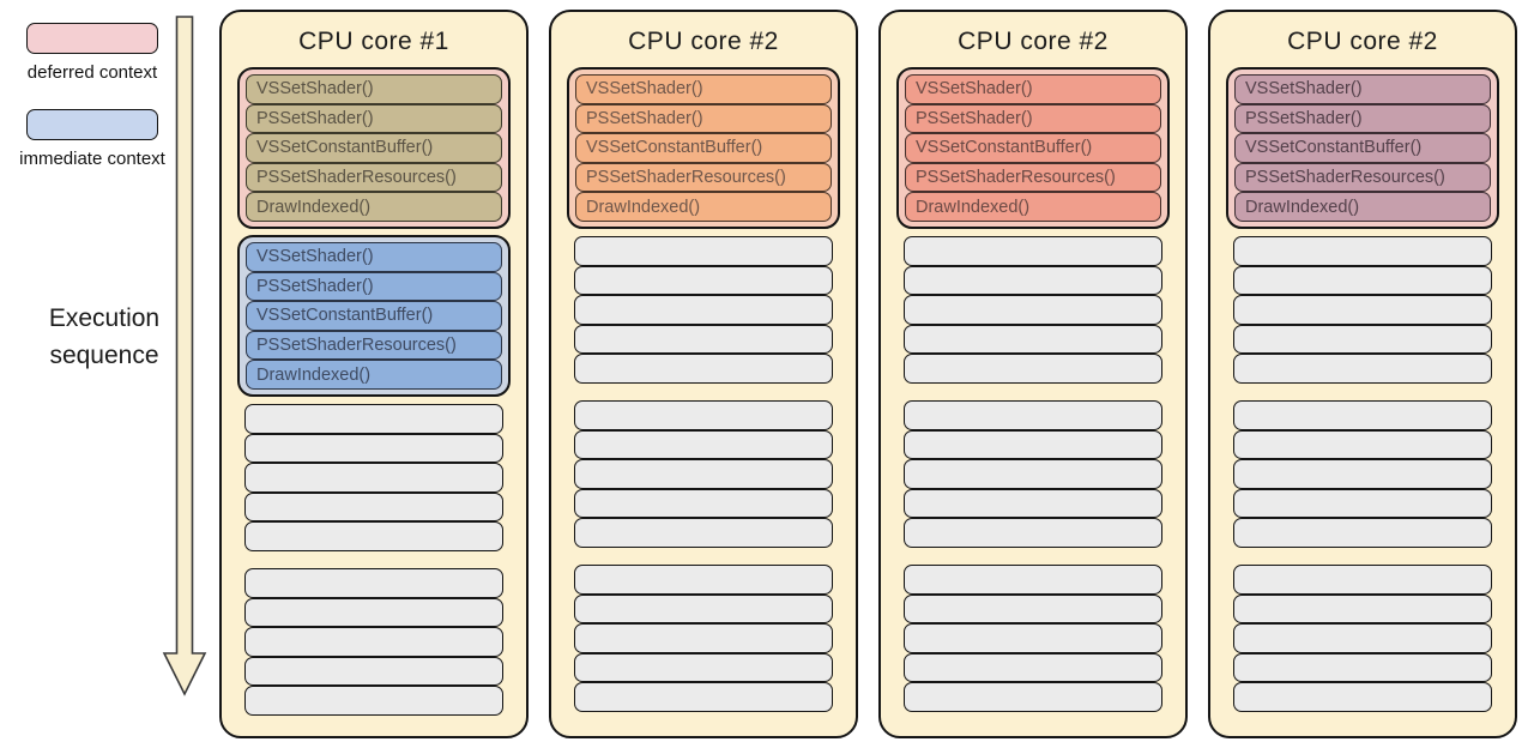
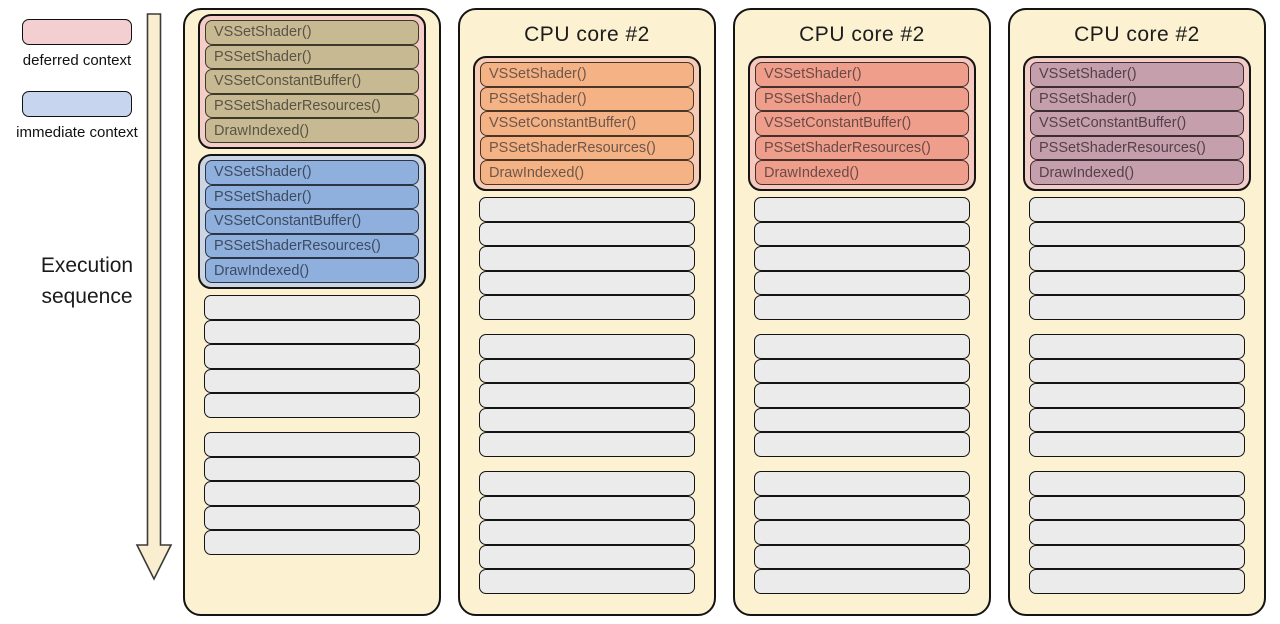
  deferred context
  immediate context
  Execution
  sequence
- CPU core #1
  VSSetShader()
  PSSetShader()
  VSSetConstantBuffer()
  PSSetShaderResources()
  DrawIndexed()
  VSSetShader()
  PSSetShader()
  VSSetConstantBuffer()
  PSSetShaderResources()
  DrawIndexed()
  CPU core #2
  VSSetShader()
  PSSetShader()
  VSSetConstantBuffer()
  PSSetShaderResources()
  DrawIndexed()
  CPU core #2
  VSSetShader()
  PSSetShader()
  VSSetConstantBuffer()
  PSSetShaderResources()
  DrawIndexed()
  CPU core #2
  VSSetShader()
  PSSetShader()
  VSSetConstantBuffer()
  PSSetShaderResources()
  DrawIndexed()
